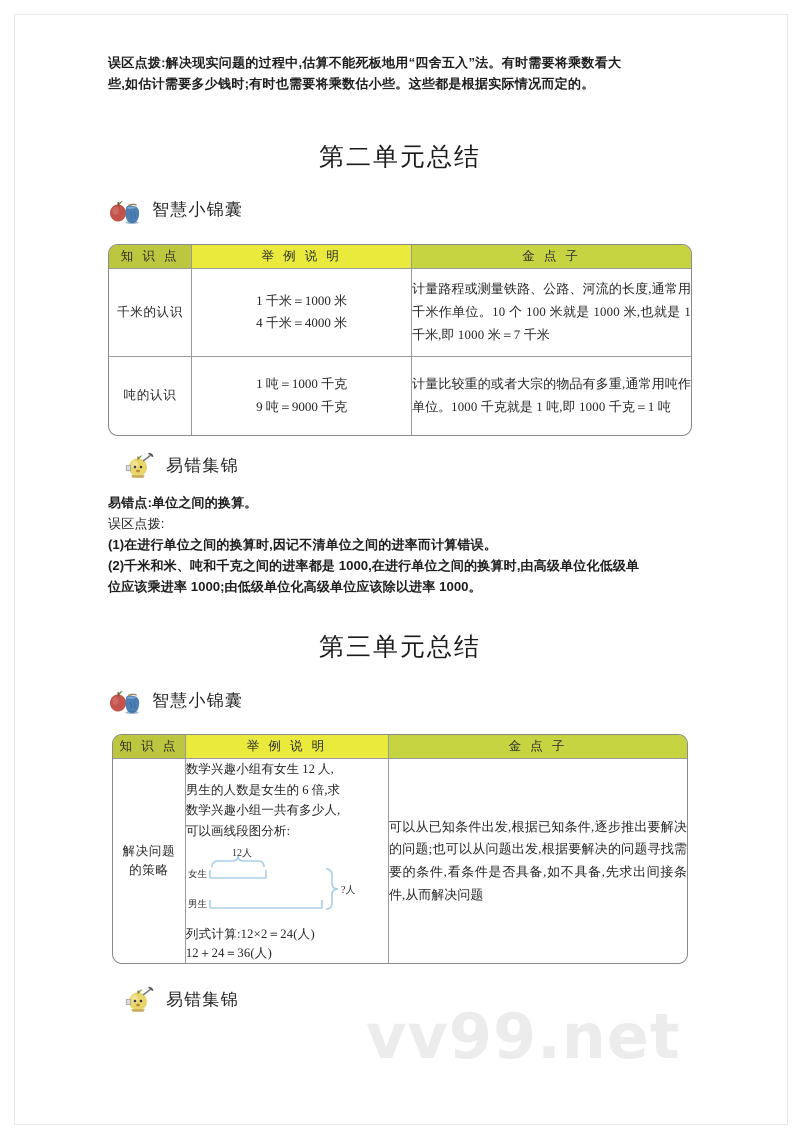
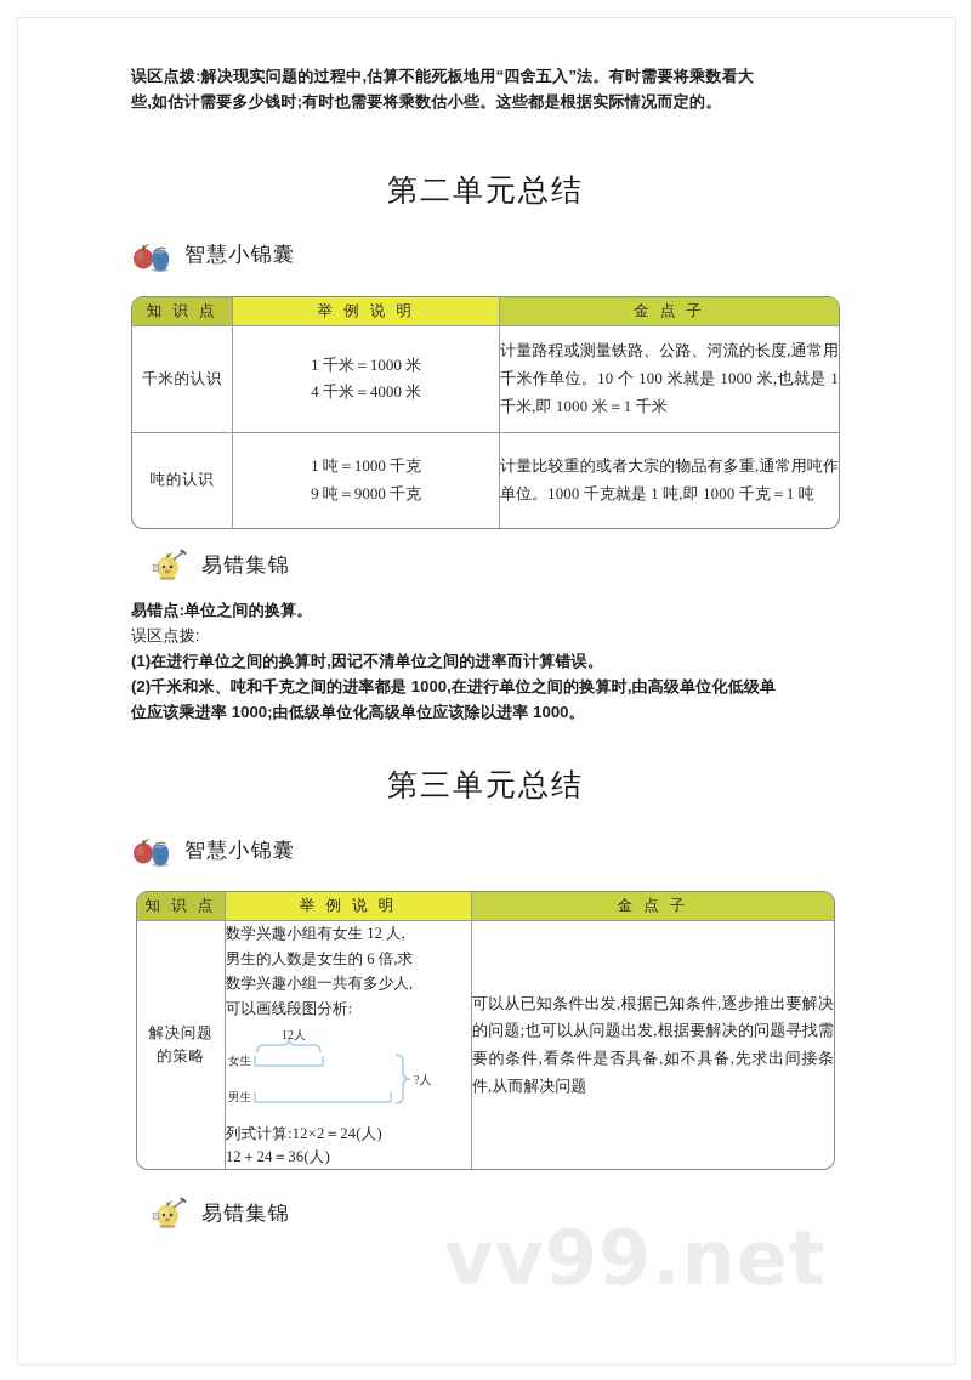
  误区点拨:解决现实问题的过程中,估算不能死板地用“四舍五入”法。有时需要将乘数看大
  些,如估计需要多少钱时;有时也需要将乘数估小些。这些都是根据实际情况而定的。
  第二单元总结
  智慧小锦囊
  知 识 点	举 例 说 明	金 点 子
- 千米的认识	1 千米＝1000 米 4 千米＝4000 米	计量路程或测量铁路、公路、河流的长度,通常用千米作单位。10 个 100 米就是 1000 米,也就是 1 千米,即 1000 米＝7 千米
+ 千米的认识	1 千米＝1000 米 4 千米＝4000 米	计量路程或测量铁路、公路、河流的长度,通常用千米作单位。10 个 100 米就是 1000 米,也就是 1 千米,即 1000 米＝1 千米
  吨的认识	1 吨＝1000 千克 9 吨＝9000 千克	计量比较重的或者大宗的物品有多重,通常用吨作单位。1000 千克就是 1 吨,即 1000 千克＝1 吨
  易错集锦
  易错点:单位之间的换算。
  误区点拨:
  (1)在进行单位之间的换算时,因记不清单位之间的进率而计算错误。
  (2)千米和米、吨和千克之间的进率都是 1000,在进行单位之间的换算时,由高级单位化低级单
  位应该乘进率 1000;由低级单位化高级单位应该除以进率 1000。
  第三单元总结
  智慧小锦囊
  知 识 点	举 例 说 明	金 点 子
  解决问题 的策略	数学兴趣小组有女生 12 人, 男生的人数是女生的 6 倍,求 数学兴趣小组一共有多少人, 可以画线段图分析: 12人 女生 男生 ?人 列式计算:12×2＝24(人) 12＋24＝36(人)	可以从已知条件出发,根据已知条件,逐步推出要解决的问题;也可以从问题出发,根据要解决的问题寻找需要的条件,看条件是否具备,如不具备,先求出间接条件,从而解决问题
  易错集锦
